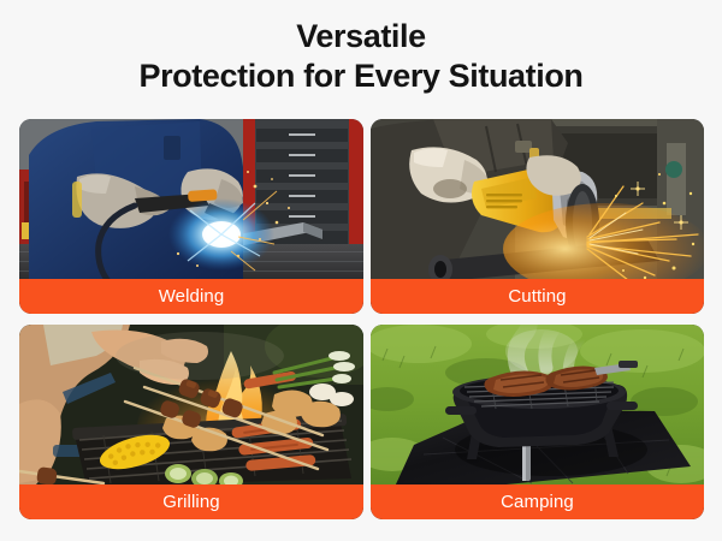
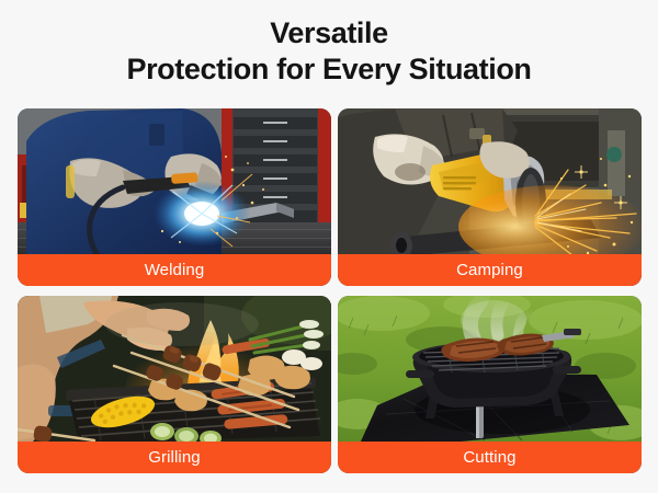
  Versatile
  Protection for Every Situation
  Welding
- Cutting
+ Camping
  Grilling
- Camping
+ Cutting
